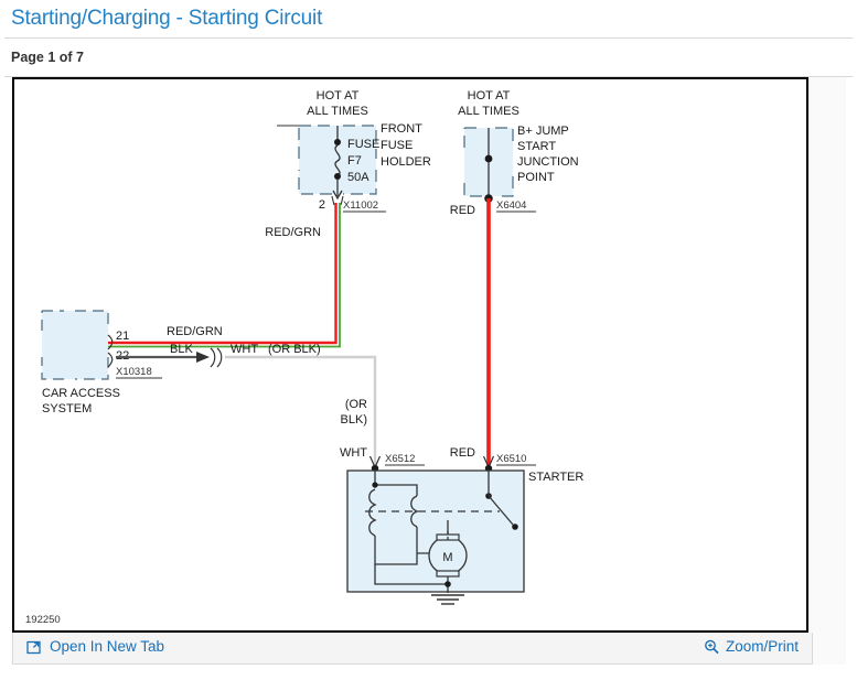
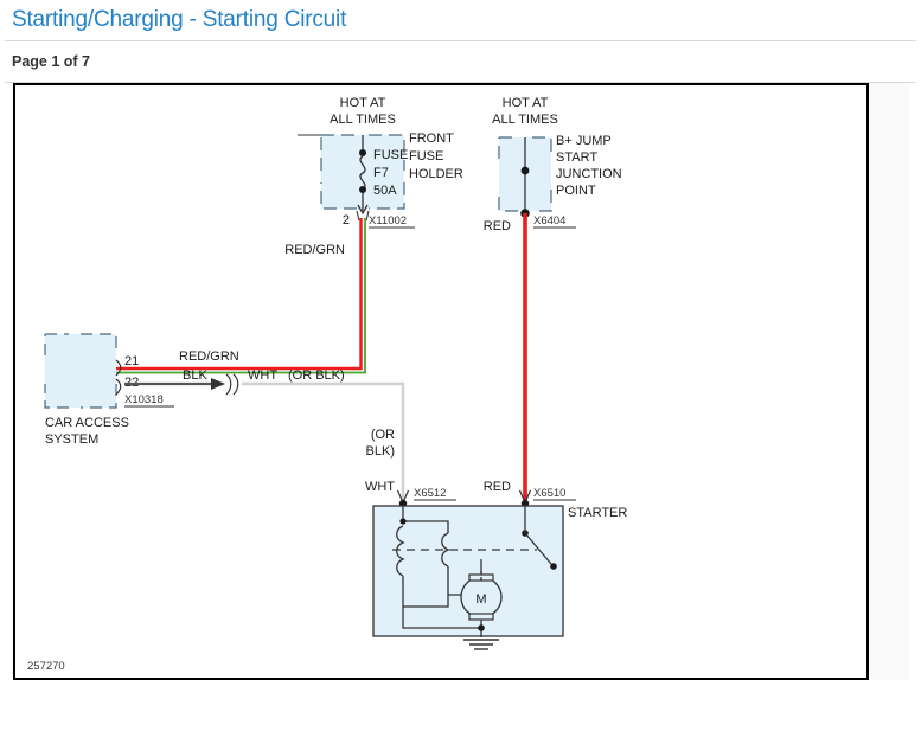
  Starting/Charging - Starting Circuit
  Page 1 of 7
  HOT AT
  ALL TIMES
  FRONT
  FUSE
  HOLDER
  FUSE
  F7
  50A
  2
  X11002
  RED/GRN
  RED/GRN
  HOT AT
  ALL TIMES
  B+ JUMP
  START
  JUNCTION
  POINT
  X6404
  RED
  RED
  X6510
  CAR ACCESS
  SYSTEM
  21
  X10318
  BLK
  WHT
  (OR BLK)
  (OR
  BLK)
  WHT
  X6512
  STARTER
  M
- 192250
+ 257270
- Open In New Tab
- Zoom/Print
